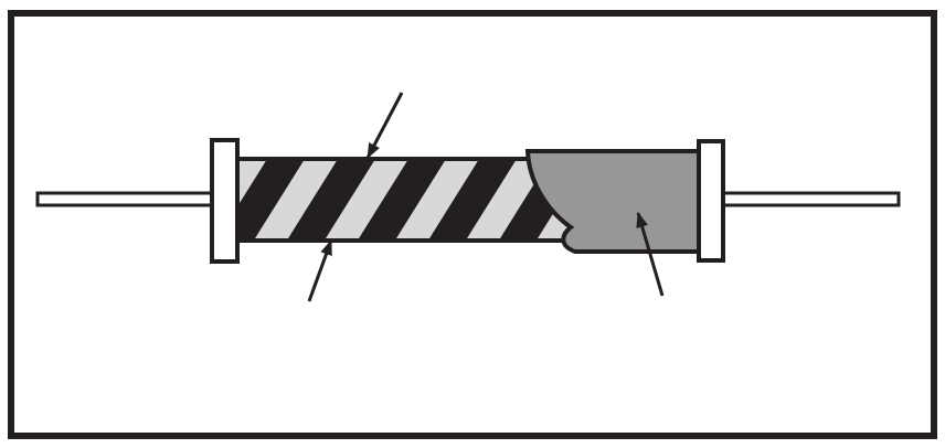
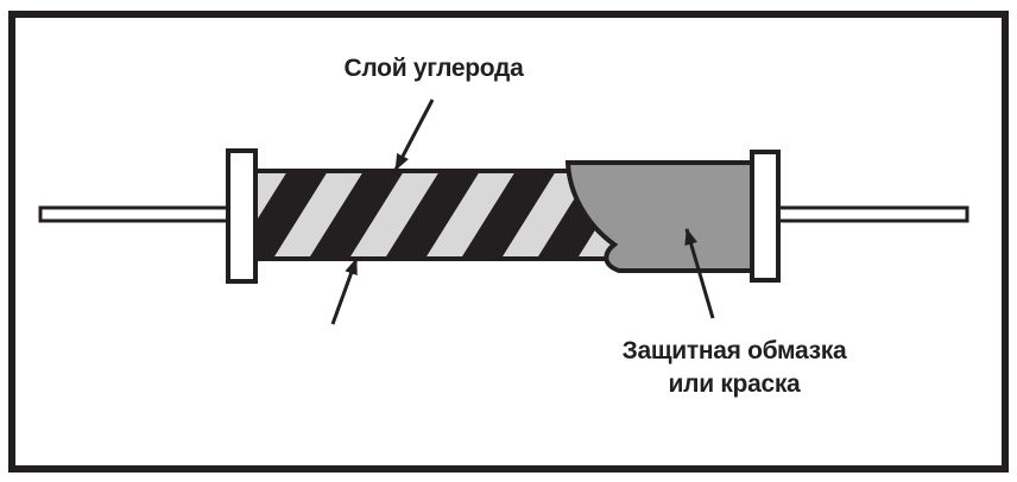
+ Слой углерода
+ Защитная обмазка
+ или краска
